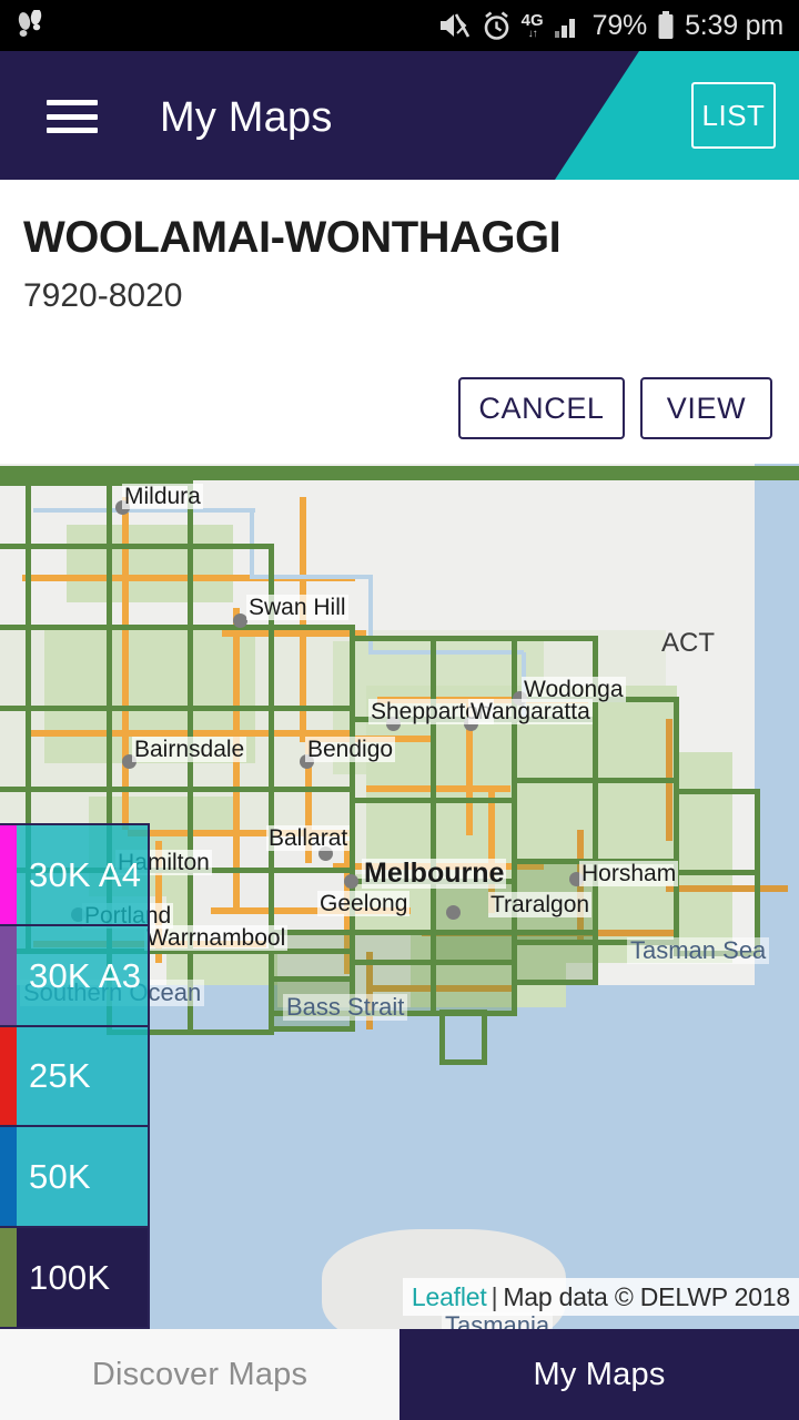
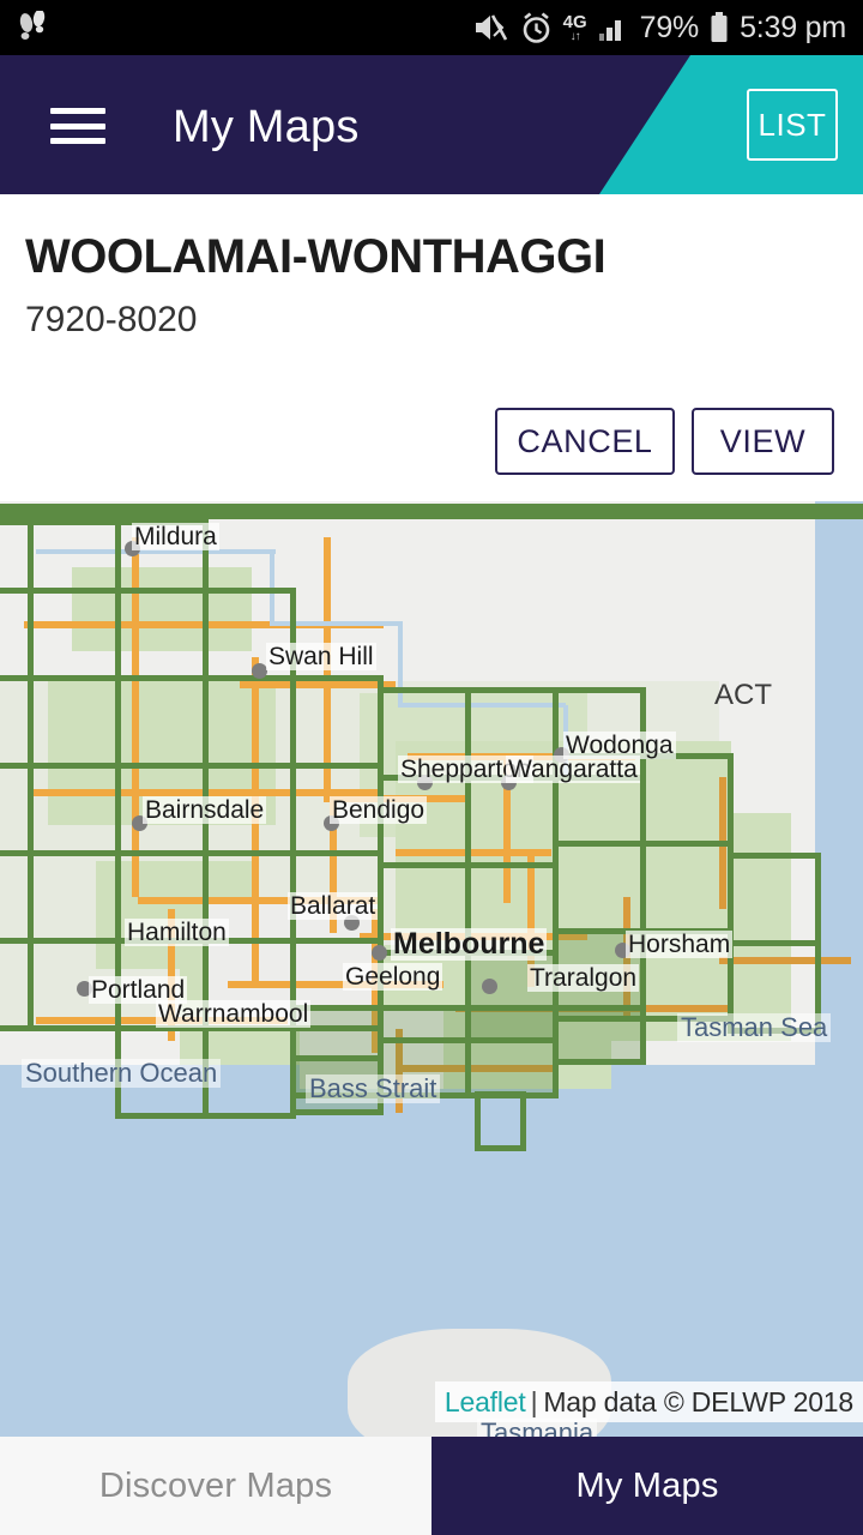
  4G
  ↓↑
  79%
  5:39 pm
  My Maps
  LIST
  WOOLAMAI-WONTHAGGI
  7920-8020
  CANCEL
  VIEW
  Mildura
  Swan Hill
  Bairnsdale
  Bendigo
  Shepparton
  Wangaratta
  Wodonga
  Ballarat
  Melbourne
  Geelong
  Traralgon
  Horsham
  Hamilton
  Portland
  Warrnambool
  Southern Ocean
  Bass Strait
  Tasman Sea
  Tasmania
  ACT
  Leaflet
  |
  Map data © DELWP 2018
- 30K A4
- 30K A3
- 25K
- 50K
- 100K
  Discover Maps
  My Maps
